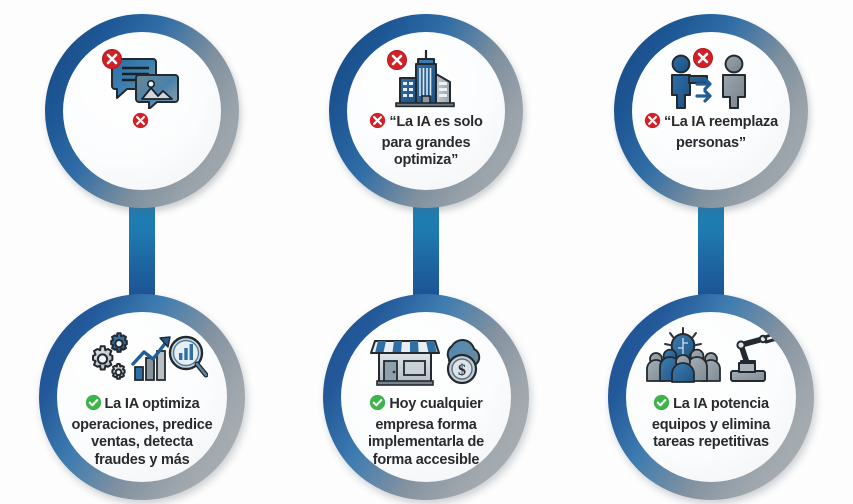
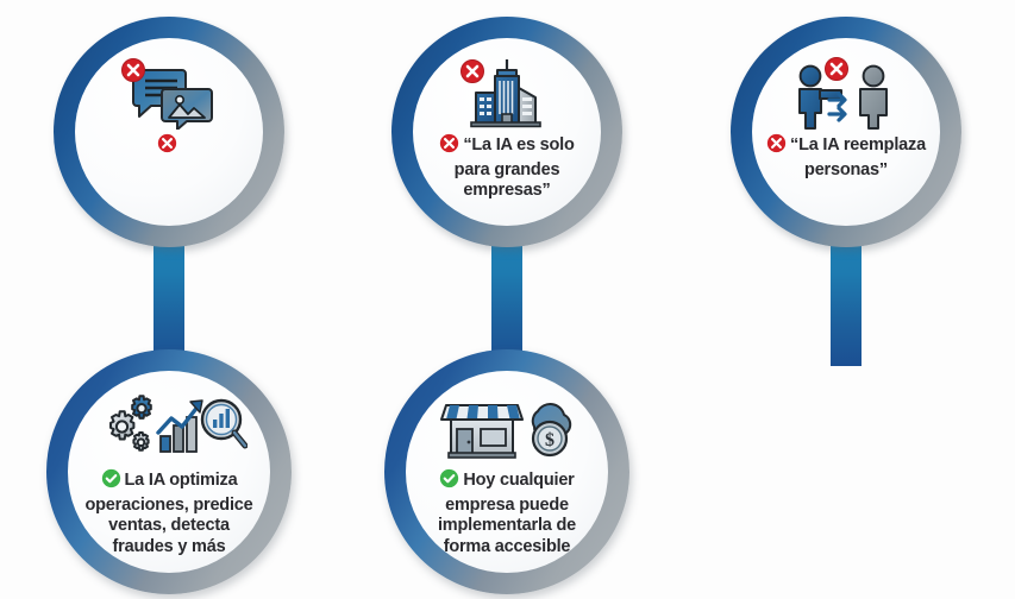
  La IA optimiza operaciones, predice ventas, detecta fraudes y más
- “La IA es solo para grandes optimiza”
+ “La IA es solo para grandes empresas”
  $
- Hoy cualquier empresa forma implementarla de forma accesible
+ Hoy cualquier empresa puede implementarla de forma accesible
  “La IA reemplaza personas”
- La IA potencia equipos y elimina tareas repetitivas
